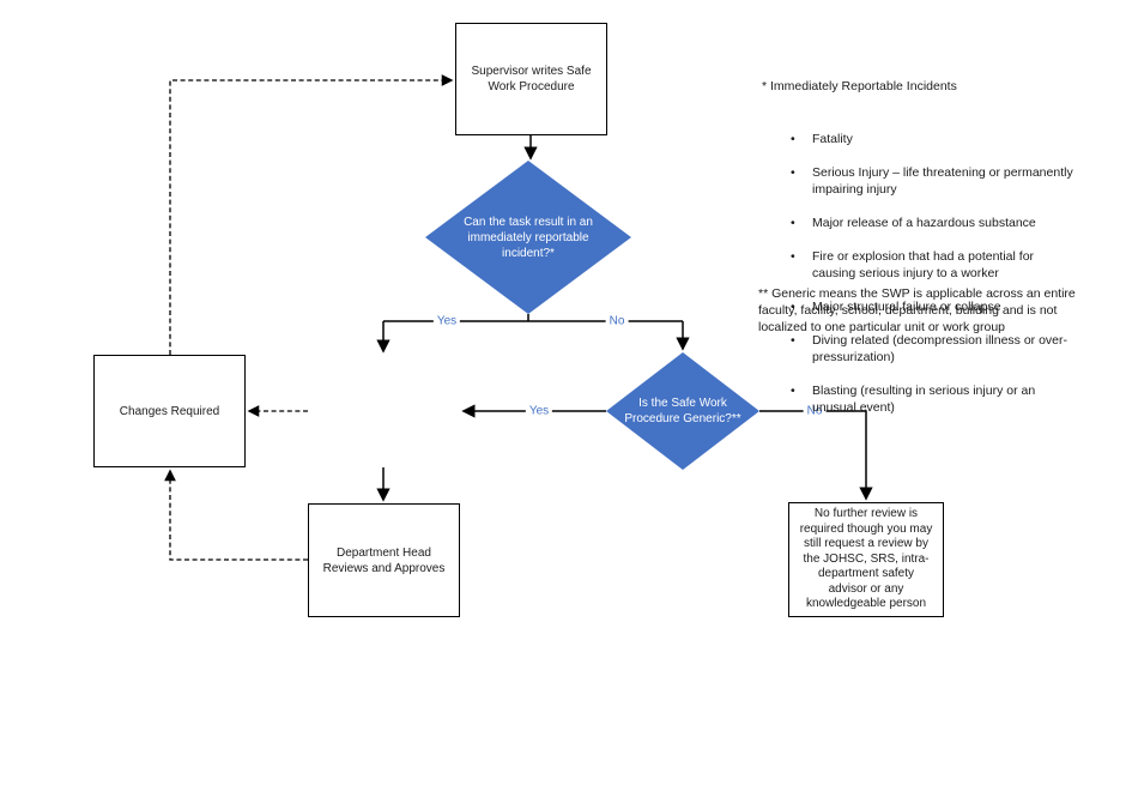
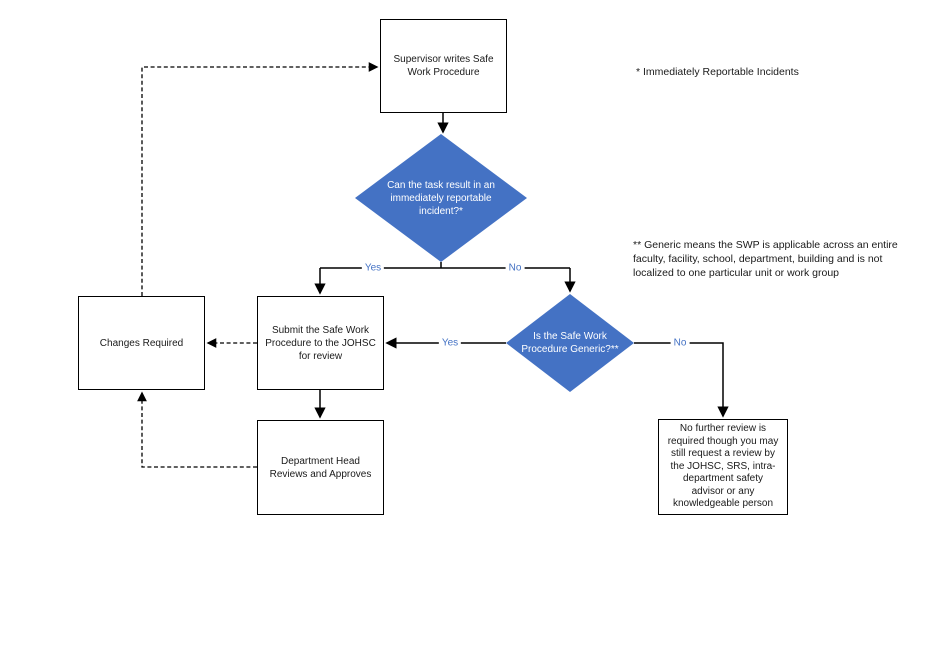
  Supervisor writes Safe
  Work Procedure
  Changes Required
+ Submit the Safe Work
+ Procedure to the JOHSC
+ for review
  Department Head
  Reviews and Approves
  No further review is
  required though you may
  still request a review by
  the JOHSC, SRS, intra-
  department safety
  advisor or any
  knowledgeable person
  Can the task result in an
  immediately reportable
  incident?*
  Is the Safe Work
  Procedure Generic?**
  Yes
  No
  Yes
  No
  * Immediately Reportable Incidents
- Fatality
- Serious Injury – life threatening or permanently
- impairing injury
- Major release of a hazardous substance
- Fire or explosion that had a potential for
- causing serious injury to a worker
- Major structural failure or collapse
- Diving related (decompression illness or over-
- pressurization)
- Blasting (resulting in serious injury or an
- unusual event)
  ** Generic means the SWP is applicable across an entire
  faculty, facility, school, department, building and is not
  localized to one particular unit or work group
